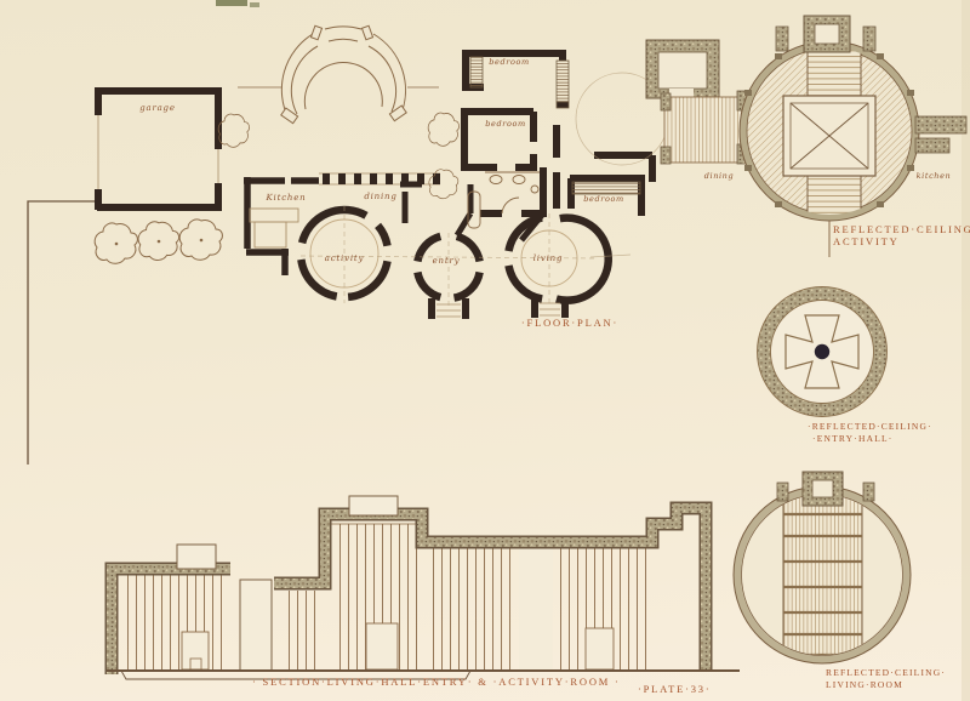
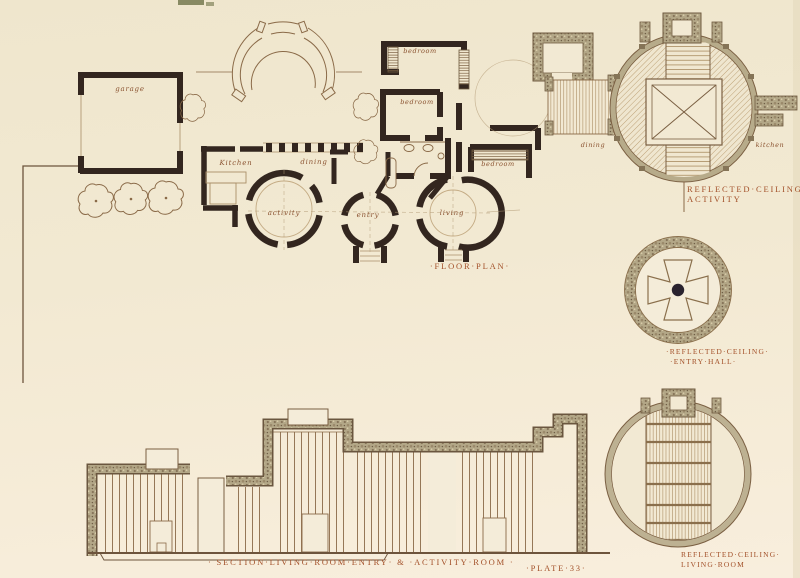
  garage
  Kitchen
  dining
  bedroom
  bedroom
  bedroom
  activity
  entry
  living
  ·FLOOR·PLAN·
  dining
  kitchen
  REFLECTED·CEILING
  ACTIVITY
  ·REFLECTED·CEILING·
  ·ENTRY·HALL·
  REFLECTED·CEILING·
  LIVING·ROOM
- · SECTION·LIVING·HALL·ENTRY· & ·ACTIVITY·ROOM ·
+ · SECTION·LIVING·ROOM·ENTRY· & ·ACTIVITY·ROOM ·
  ·PLATE·33·
